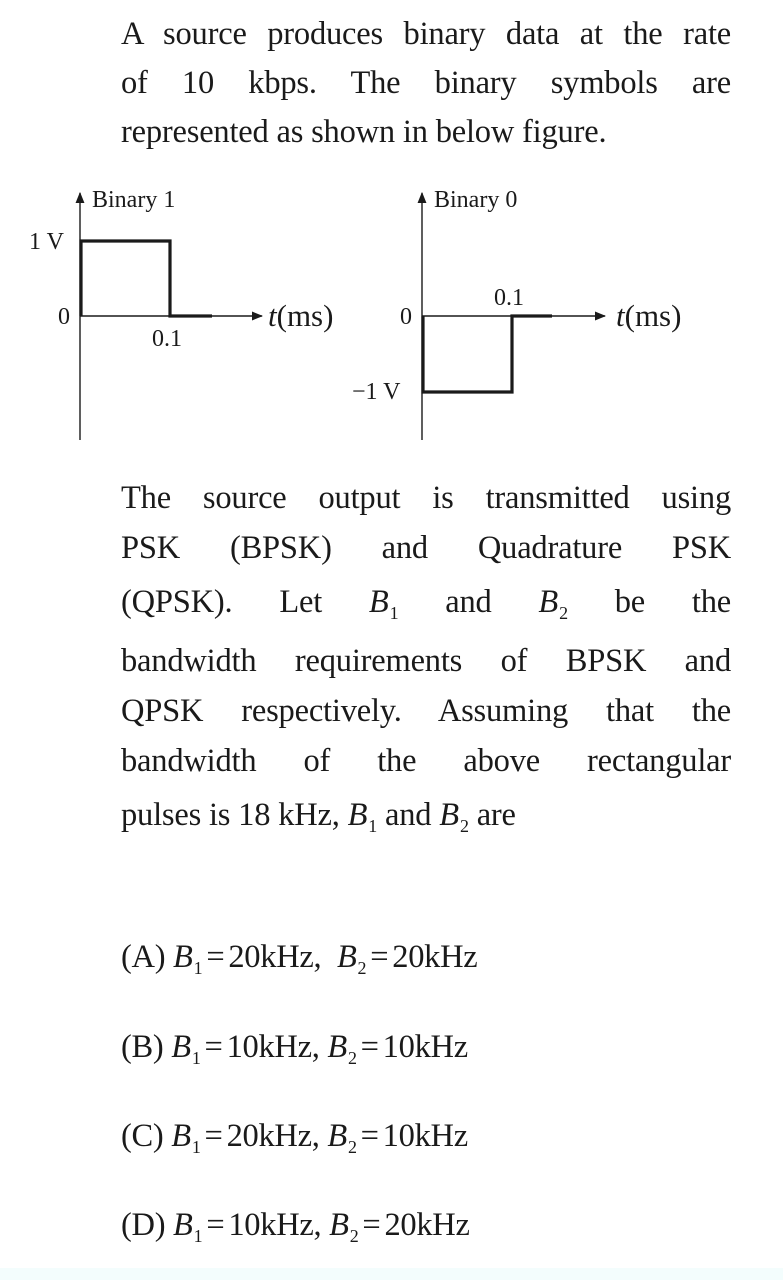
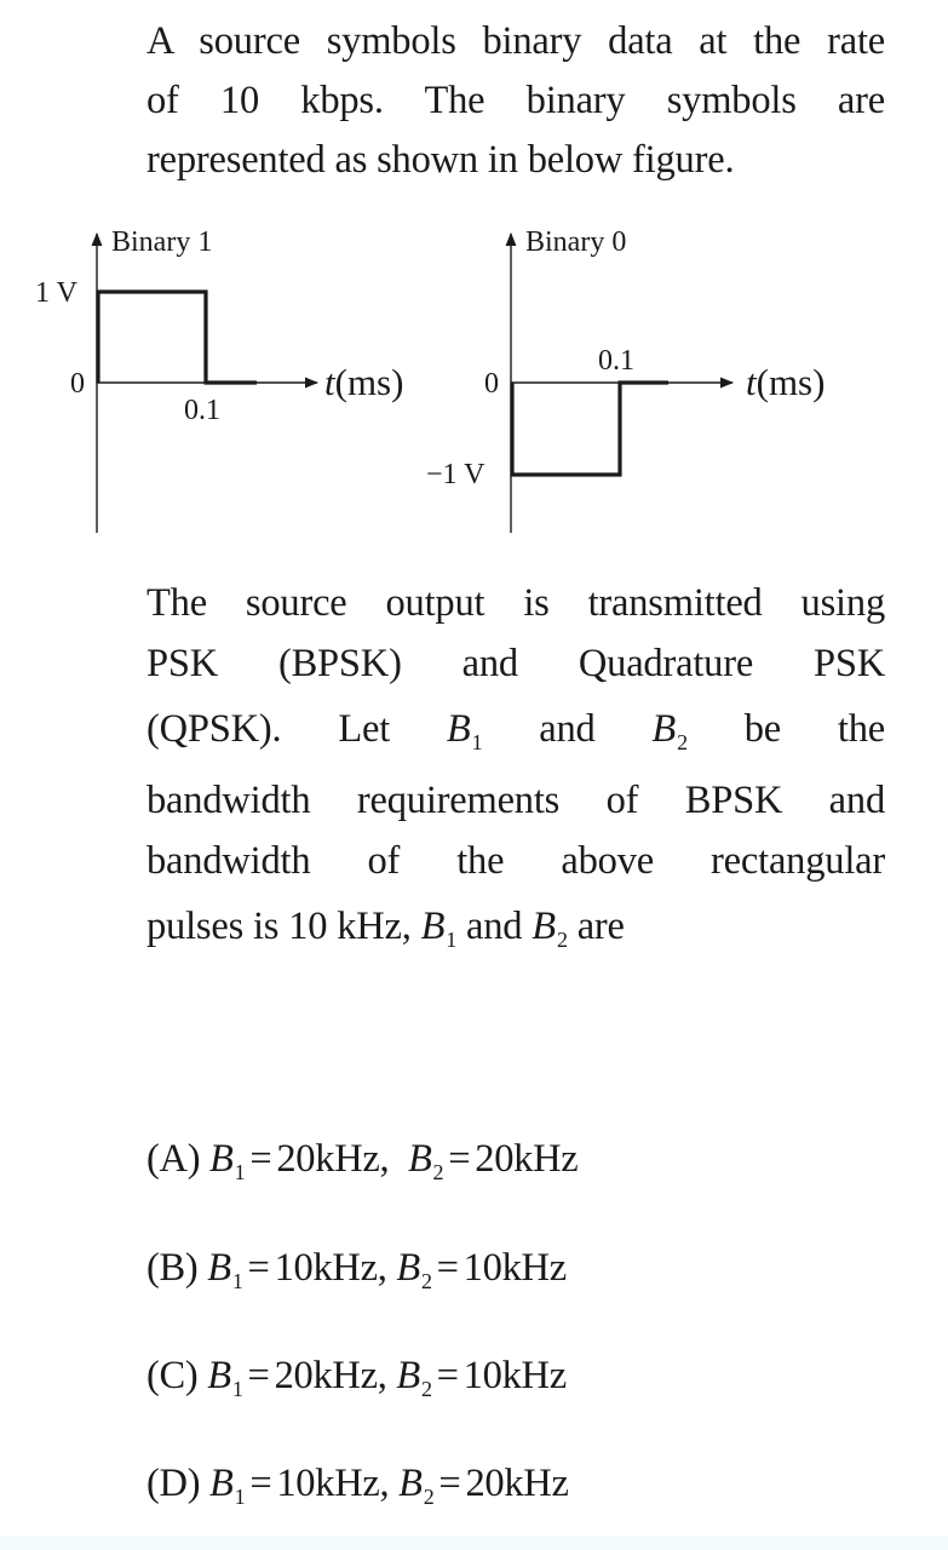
- A source produces binary data at the rate
+ A source symbols binary data at the rate
  of 10 kbps. The binary symbols are
  represented as shown in below figure.
  Binary 1
  1 V
  0
  0.1
  t(ms)
  Binary 0
  0
  0.1
  −1 V
  t(ms)
  The source output is transmitted using
  PSK (BPSK) and Quadrature PSK
  (QPSK).
  Let
  B1
  and
  B2
  be
  the
  bandwidth requirements of BPSK and
- QPSK respectively. Assuming that the
  bandwidth of the above rectangular
- pulses is 18 kHz, B1 and B2 are
+ pulses is 10 kHz, B1 and B2 are
  (A) B1=20kHz, B2=20kHz
  (B) B1=10kHz, B2=10kHz
  (C) B1=20kHz, B2=10kHz
  (D) B1=10kHz, B2=20kHz
